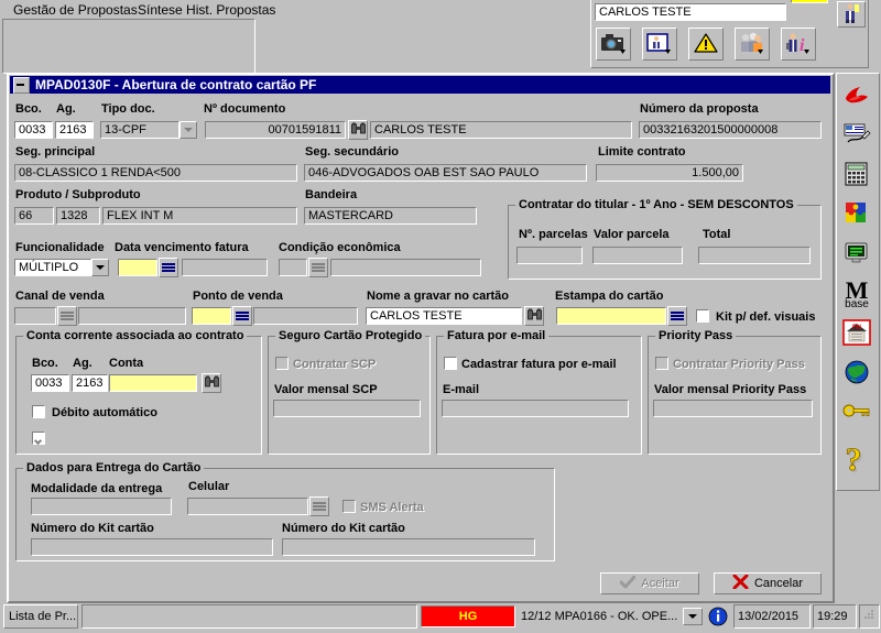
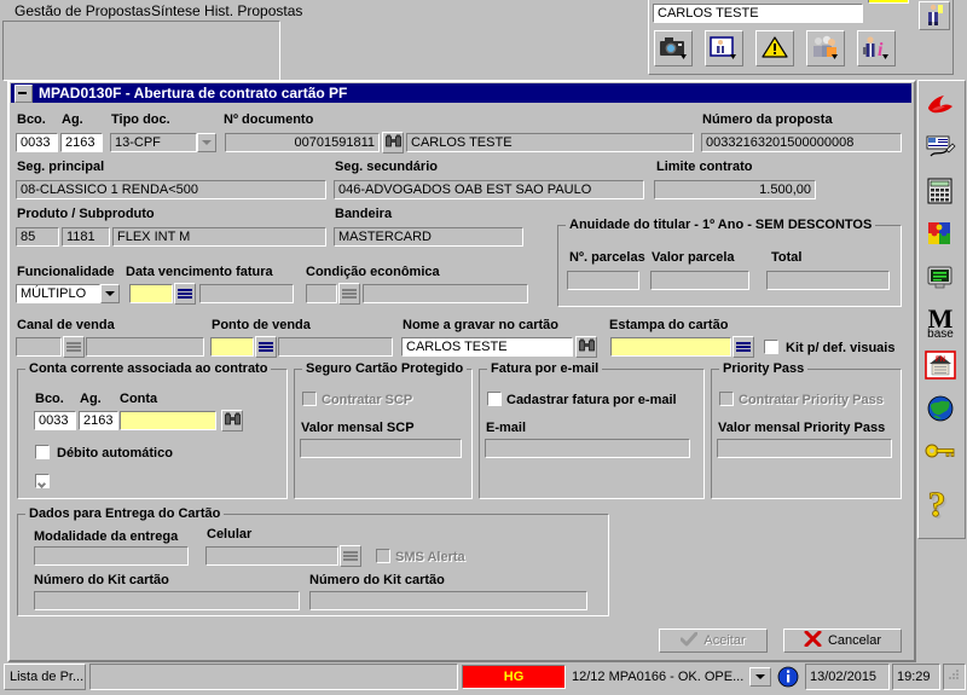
  Gestão de Propostas
  Síntese Hist. Propostas
  CARLOS TESTE
  i
  MPAD0130F - Abertura de contrato cartão PF
  Bco.
  Ag.
  Tipo doc.
  Nº documento
  Número da proposta
  0033
  2163
  13-CPF
  00701591811
  CARLOS TESTE
  00332163201500000008
  Seg. principal
  Seg. secundário
  Limite contrato
  08-CLASSICO 1 RENDA<500
  046-ADVOGADOS OAB EST SAO PAULO
  1.500,00
  Produto / Subproduto
  Bandeira
- 66
+ 85
- 1328
+ 1181
  FLEX INT M
  MASTERCARD
- Contratar do titular - 1º Ano - SEM DESCONTOS
+ Anuidade do titular - 1º Ano - SEM DESCONTOS
  Nº. parcelas
  Valor parcela
  Total
  Funcionalidade
  Data vencimento fatura
  Condição econômica
  MÚLTIPLO
  Canal de venda
  Ponto de venda
  Nome a gravar no cartão
  Estampa do cartão
  CARLOS TESTE
  Kit p/ def. visuais
  Conta corrente associada ao contrato
  Bco.
  Ag.
  Conta
  0033
  2163
  Débito automático
  Seguro Cartão Protegido
  Contratar SCP
  Valor mensal SCP
  Fatura por e-mail
  Cadastrar fatura por e-mail
  E-mail
  Priority Pass
  Contratar Priority Pass
  Valor mensal Priority Pass
  Dados para Entrega do Cartão
  Modalidade da entrega
  Celular
  SMS Alerta
  Número do Kit cartão
  Número do Kit cartão
  Aceitar
  Cancelar
  M
  base
  ?
  Lista de Pr...
  HG
  12/12 MPA0166 - OK. OPE...
  13/02/2015
  19:29
